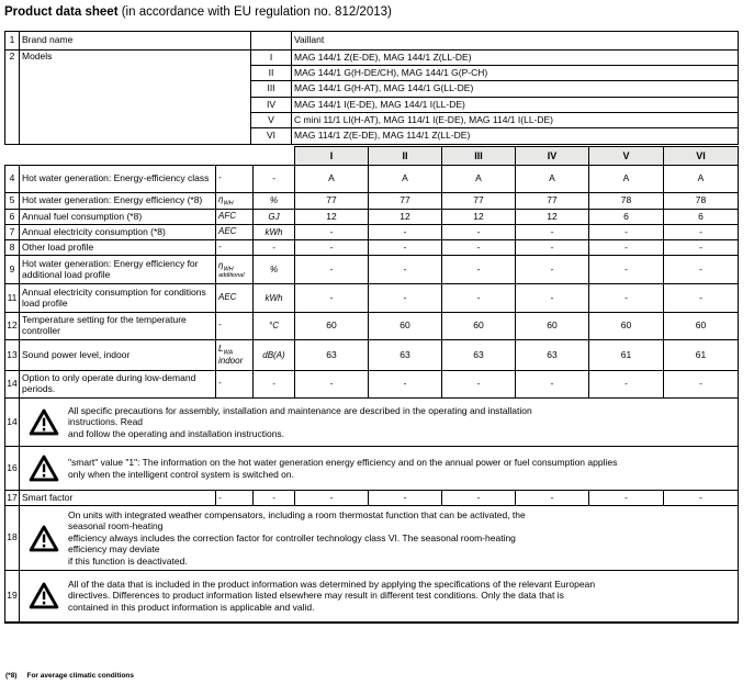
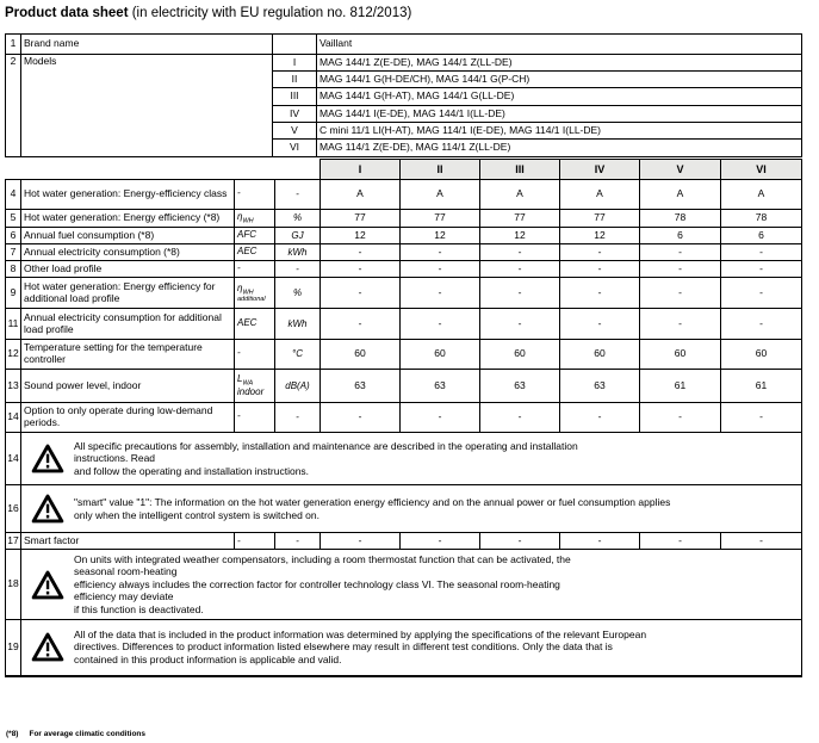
- Product data sheet (in accordance with EU regulation no. 812/2013)
+ Product data sheet (in electricity with EU regulation no. 812/2013)
  1	Brand name		Vaillant
  2	Models	I	MAG 144/1 Z(E-DE), MAG 144/1 Z(LL-DE)
  II	MAG 144/1 G(H-DE/CH), MAG 144/1 G(P-CH)
  III	MAG 144/1 G(H-AT), MAG 144/1 G(LL-DE)
  IV	MAG 144/1 I(E-DE), MAG 144/1 I(LL-DE)
  V	C mini 11/1 LI(H-AT), MAG 114/1 I(E-DE), MAG 114/1 I(LL-DE)
  VI	MAG 114/1 Z(E-DE), MAG 114/1 Z(LL-DE)
  	I	II	III	IV	V	VI
  4	Hot water generation: Energy-efficiency class	-	-	A	A	A	A	A	A
  5	Hot water generation: Energy efficiency (*8)	η	%	77	77	77	77	78	78
  6	Annual fuel consumption (*8)	AFC	GJ	12	12	12	12	6	6
  7	Annual electricity consumption (*8)	AEC	kWh	-	-	-	-	-	-
  8	Other load profile	-	-	-	-	-	-	-	-
  9	Hot water generation: Energy efficiency for additional load profile	η	%	-	-	-	-	-	-
- 11	Annual electricity consumption for conditions load profile	AEC	kWh	-	-	-	-	-	-
+ 11	Annual electricity consumption for additional load profile	AEC	kWh	-	-	-	-	-	-
  12	Temperature setting for the temperature controller	-	°C	60	60	60	60	60	60
  13	Sound power level, indoor	Lindoor	dB(A)	63	63	63	63	61	61
  14	Option to only operate during low-demand periods.	-	-	-	-	-	-	-	-
  14	All specific precautions for assembly, installation and maintenance are described in the operating and installation instructions. Read and follow the operating and installation instructions.
  16	"smart" value "1": The information on the hot water generation energy efficiency and on the annual power or fuel consumption applies only when the intelligent control system is switched on.
  17	Smart factor	-	-	-	-	-	-	-	-
  18	On units with integrated weather compensators, including a room thermostat function that can be activated, the seasonal room-heating efficiency always includes the correction factor for controller technology class VI. The seasonal room-heating efficiency may deviate if this function is deactivated.
  19	All of the data that is included in the product information was determined by applying the specifications of the relevant European directives. Differences to product information listed elsewhere may result in different test conditions. Only the data that is contained in this product information is applicable and valid.
